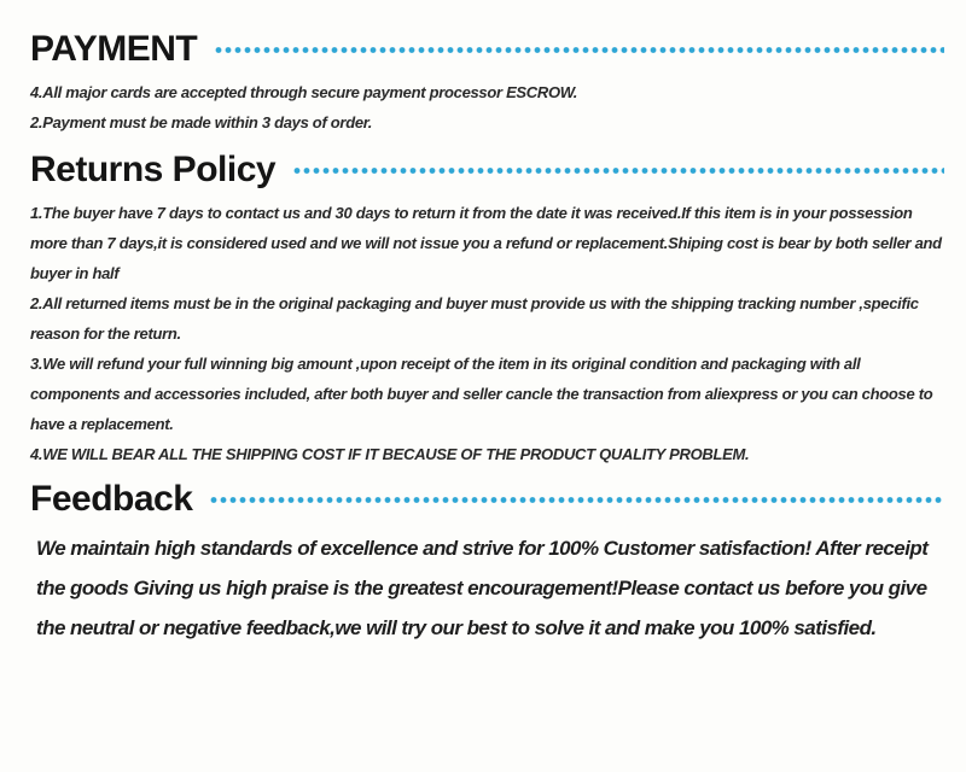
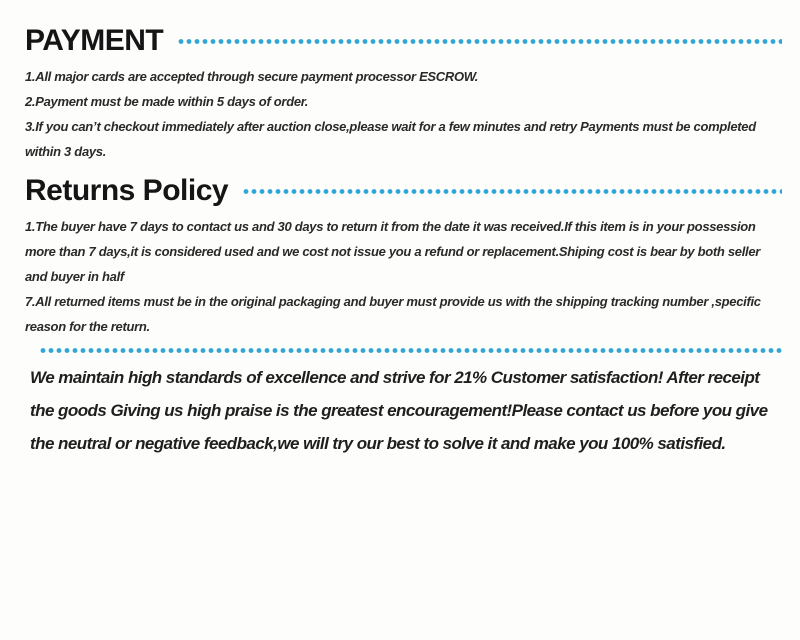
  PAYMENT
- 4.All major cards are accepted through secure payment processor ESCROW.
+ 1.All major cards are accepted through secure payment processor ESCROW.
- 2.Payment must be made within 3 days of order.
+ 2.Payment must be made within 5 days of order.
+ 3.If you can’t checkout immediately after auction close,please wait for a few minutes and retry Payments must be completed within 3 days.
  Returns Policy
- 1.The buyer have 7 days to contact us and 30 days to return it from the date it was received.If this item is in your possession more than 7 days,it is considered used and we will not issue you a refund or replacement.Shiping cost is bear by both seller and buyer in half
+ 1.The buyer have 7 days to contact us and 30 days to return it from the date it was received.If this item is in your possession more than 7 days,it is considered used and we cost not issue you a refund or replacement.Shiping cost is bear by both seller and buyer in half
- 2.All returned items must be in the original packaging and buyer must provide us with the shipping tracking number ,specific reason for the return.
+ 7.All returned items must be in the original packaging and buyer must provide us with the shipping tracking number ,specific reason for the return.
- 3.We will refund your full winning big amount ,upon receipt of the item in its original condition and packaging with all components and accessories included, after both buyer and seller cancle the transaction from aliexpress or you can choose to have a replacement.
- 4.WE WILL BEAR ALL THE SHIPPING COST IF IT BECAUSE OF THE PRODUCT QUALITY PROBLEM.
- Feedback
- We maintain high standards of excellence and strive for 100% Customer satisfaction! After receipt the goods Giving us high praise is the greatest encouragement!Please contact us before you give the neutral or negative feedback,we will try our best to solve it and make you 100% satisfied.
+ We maintain high standards of excellence and strive for 21% Customer satisfaction! After receipt the goods Giving us high praise is the greatest encouragement!Please contact us before you give the neutral or negative feedback,we will try our best to solve it and make you 100% satisfied.
